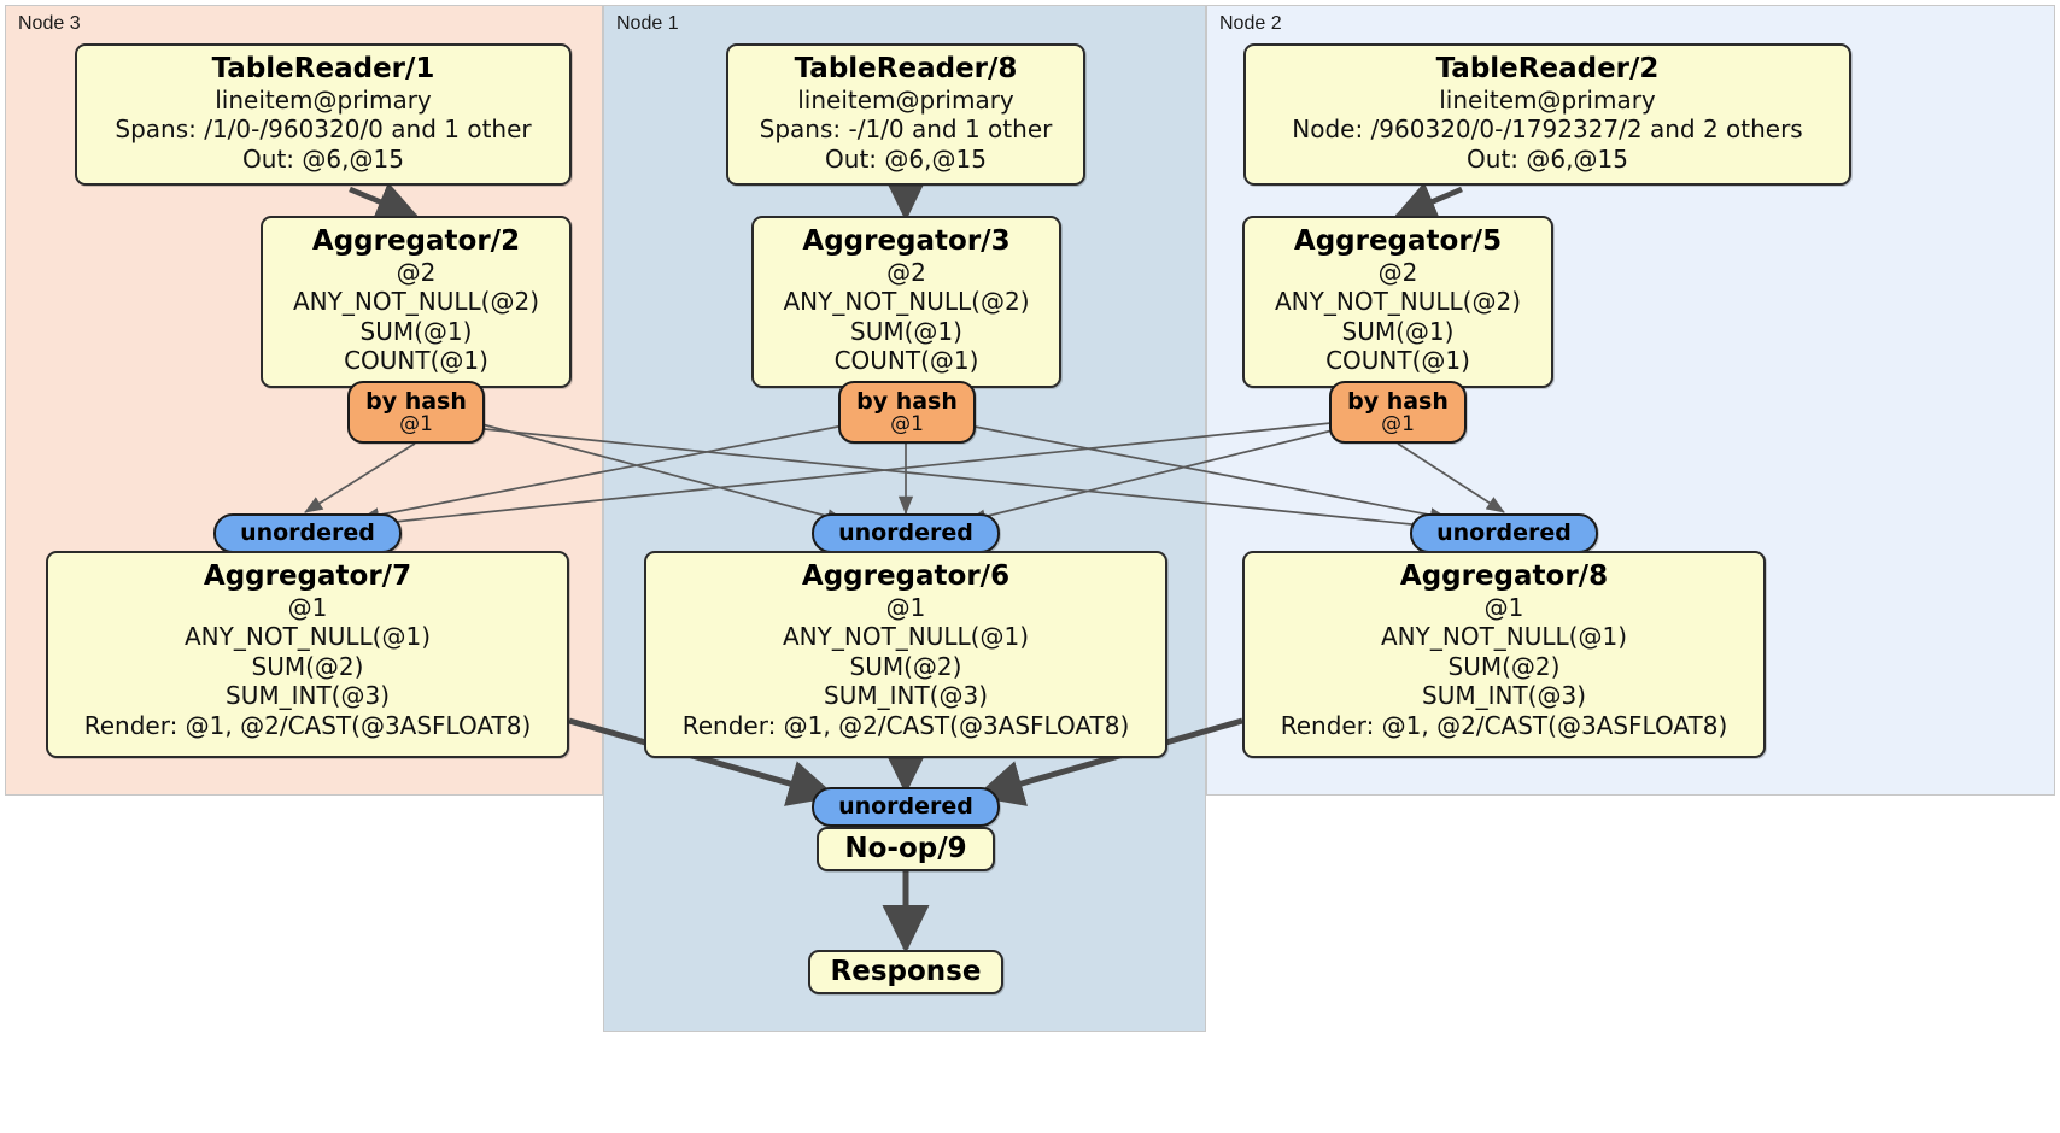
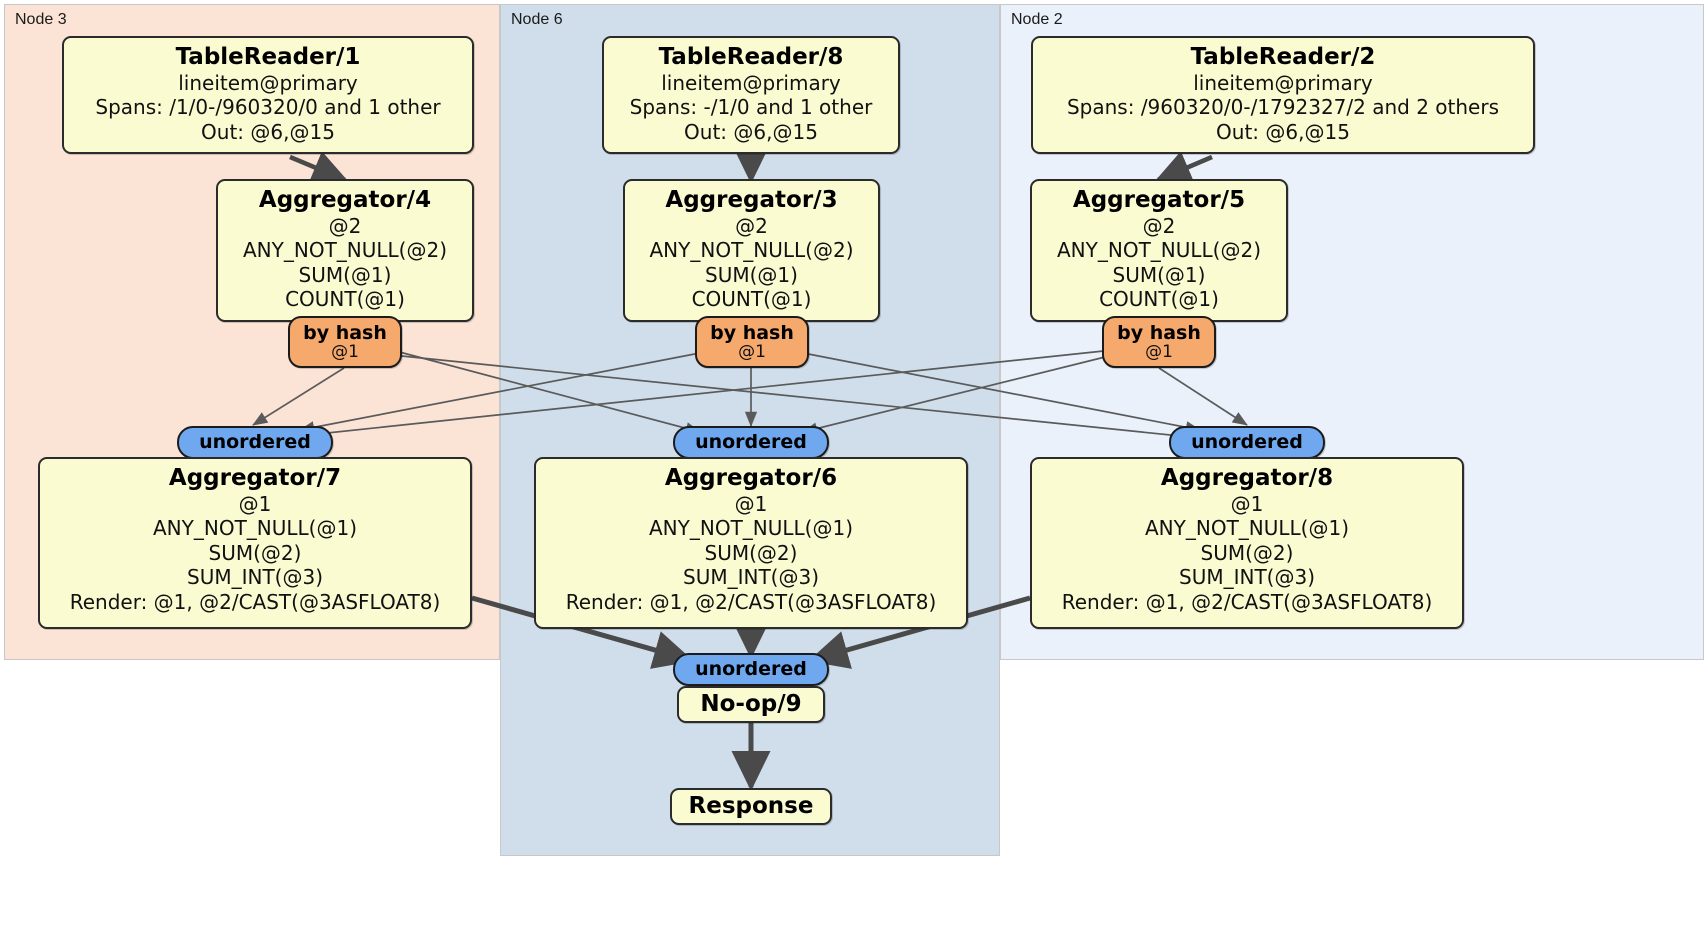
  Node 3
- Node 1
+ Node 6
  Node 2
  TableReader/1
  lineitem@primary
  Spans: /1/0-/960320/0 and 1 other
  Out: @6,@15
- Aggregator/2
+ Aggregator/4
  @2
  ANY_NOT_NULL(@2)
  SUM(@1)
  COUNT(@1)
  by hash
  @1
  unordered
  Aggregator/7
  @1
  ANY_NOT_NULL(@1)
  SUM(@2)
  SUM_INT(@3)
  Render: @1, @2/CAST(@3ASFLOAT8)
  TableReader/8
  lineitem@primary
  Spans: -/1/0 and 1 other
  Out: @6,@15
  Aggregator/3
  @2
  ANY_NOT_NULL(@2)
  SUM(@1)
  COUNT(@1)
  by hash
  @1
  unordered
  Aggregator/6
  @1
  ANY_NOT_NULL(@1)
  SUM(@2)
  SUM_INT(@3)
  Render: @1, @2/CAST(@3ASFLOAT8)
  unordered
  No-op/9
  Response
  TableReader/2
  lineitem@primary
- Node: /960320/0-/1792327/2 and 2 others
+ Spans: /960320/0-/1792327/2 and 2 others
  Out: @6,@15
  Aggregator/5
  @2
  ANY_NOT_NULL(@2)
  SUM(@1)
  COUNT(@1)
  by hash
  @1
  unordered
  Aggregator/8
  @1
  ANY_NOT_NULL(@1)
  SUM(@2)
  SUM_INT(@3)
  Render: @1, @2/CAST(@3ASFLOAT8)
